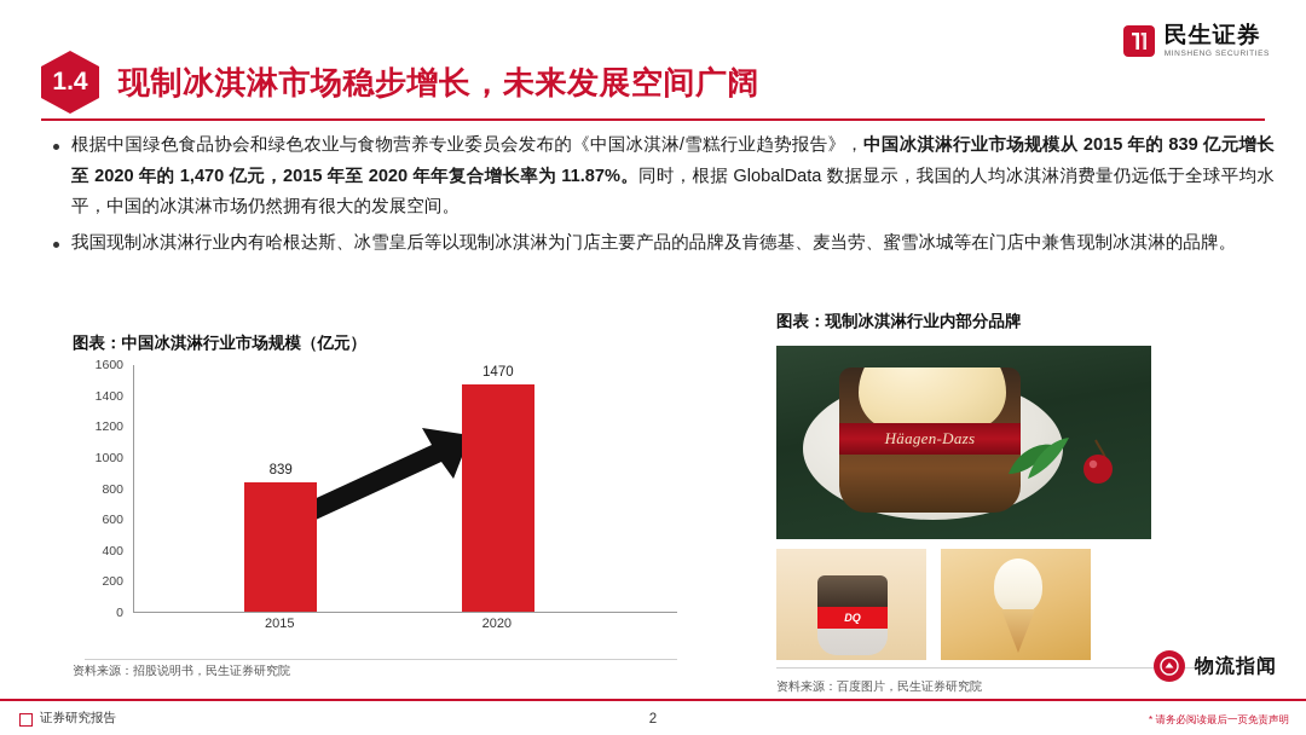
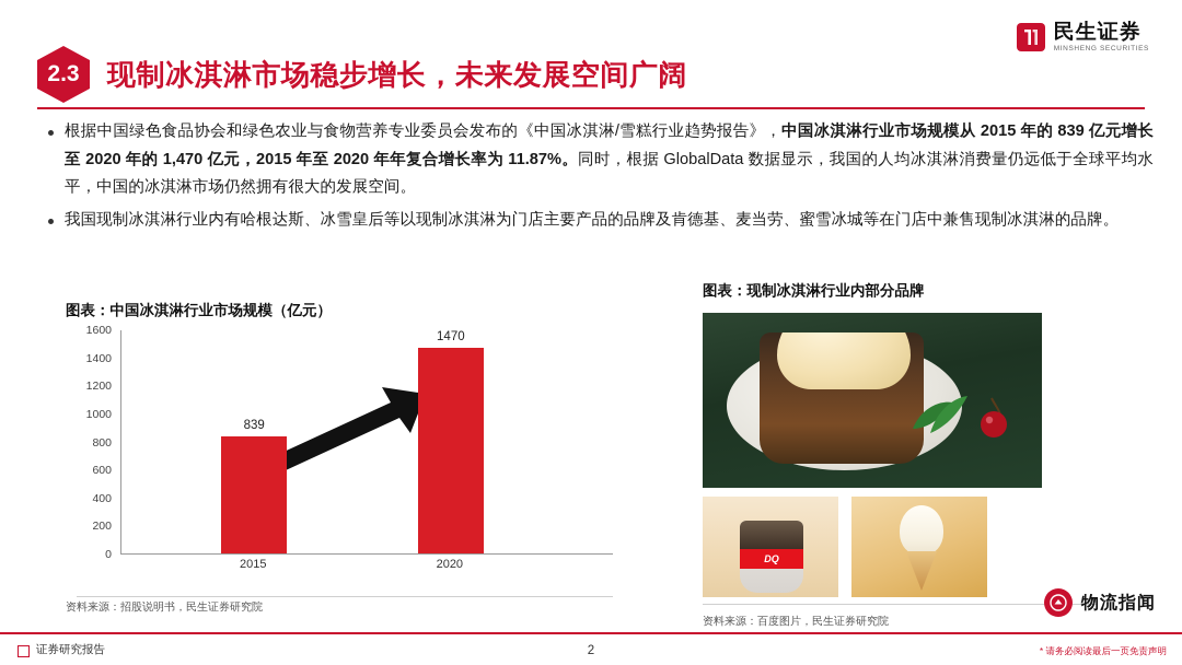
  民生证券
- 1.4
+ 2.3
  现制冰淇淋市场稳步增长，未来发展空间广阔
  根据中国绿色食品协会和绿色农业与食物营养专业委员会发布的《中国冰淇淋/雪糕行业趋势报告》，中国冰淇淋行业市场规模从 2015 年的 839 亿元增长至 2020 年的 1,470 亿元，2015 年至 2020 年年复合增长率为 11.87%。同时，根据 GlobalData 数据显示，我国的人均冰淇淋消费量仍远低于全球平均水平，中国的冰淇淋市场仍然拥有很大的发展空间。
  我国现制冰淇淋行业内有哈根达斯、冰雪皇后等以现制冰淇淋为门店主要产品的品牌及肯德基、麦当劳、蜜雪冰城等在门店中兼售现制冰淇淋的品牌。
  图表：中国冰淇淋行业市场规模（亿元）
  0
  200
  400
  600
  800
  1000
  1200
  1400
  1600
  839
  1470
  2015
  2020
  资料来源：招股说明书，民生证券研究院
  图表：现制冰淇淋行业内部分品牌
- Häagen-Dazs
  DQ
  资料来源：百度图片，民生证券研究院
  物流指闻
  证券研究报告
  2
  * 请务必阅读最后一页免责声明
